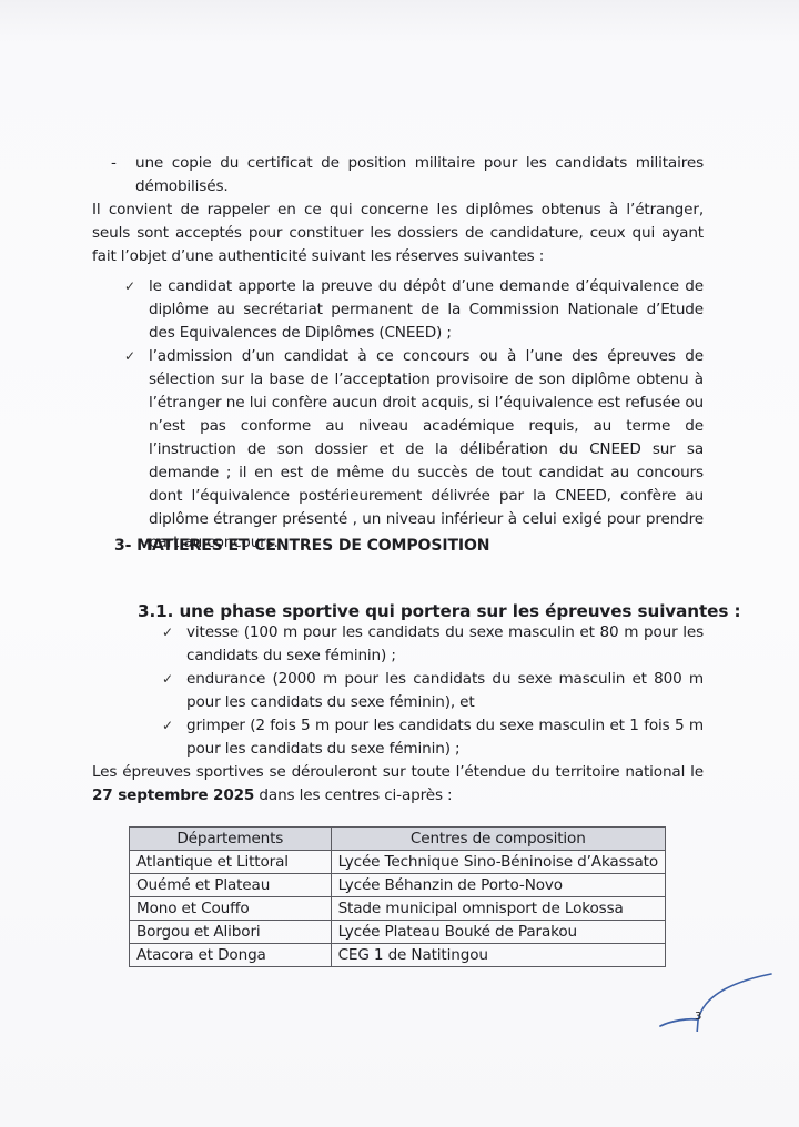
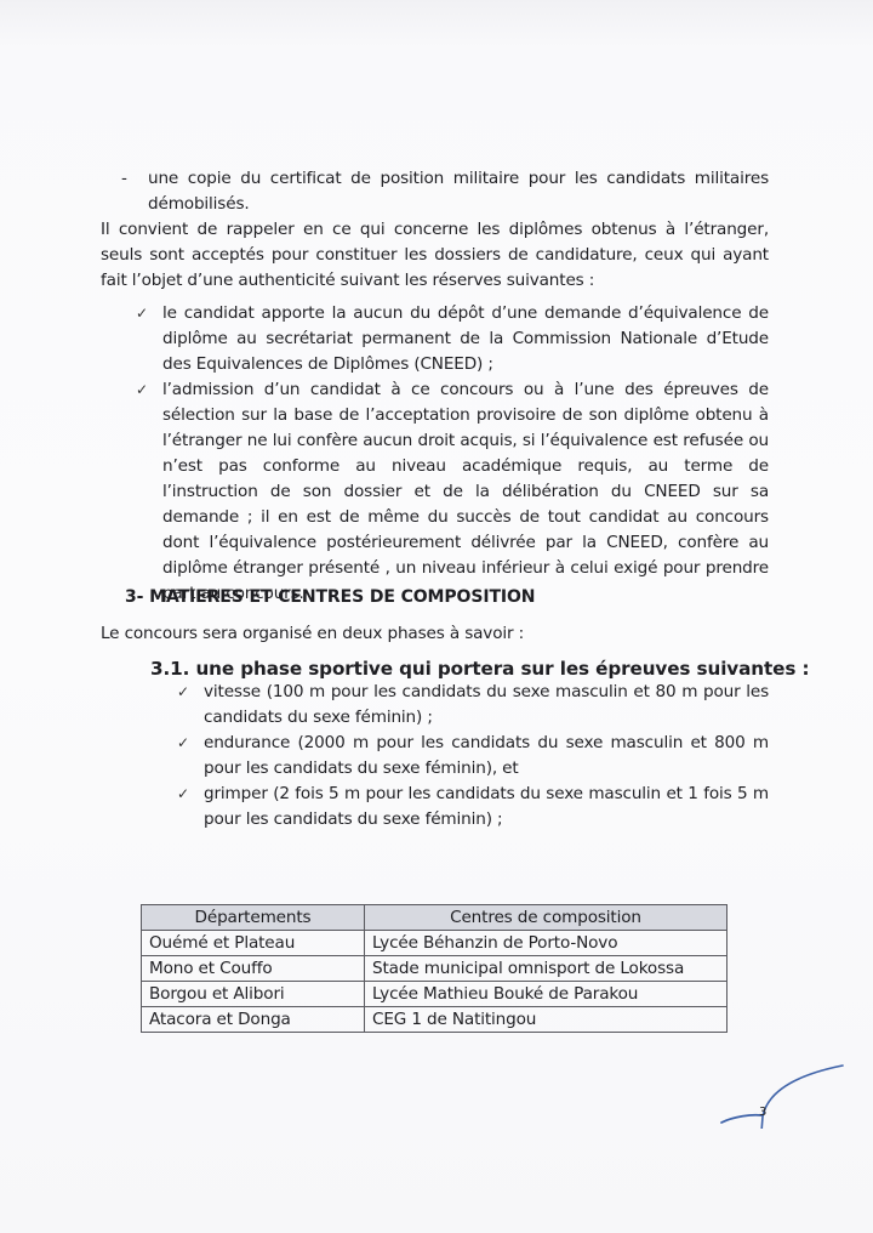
  -
  une copie du certificat de position militaire pour les candidats militaires démobilisés.
  Il convient de rappeler en ce qui concerne les diplômes obtenus à l’étranger, seuls sont acceptés pour constituer les dossiers de candidature, ceux qui ayant fait l’objet d’une authenticité suivant les réserves suivantes :
  ✓
- le candidat apporte la preuve du dépôt d’une demande d’équivalence de diplôme au secrétariat permanent de la Commission Nationale d’Etude des Equivalences de Diplômes (CNEED) ;
+ le candidat apporte la aucun du dépôt d’une demande d’équivalence de diplôme au secrétariat permanent de la Commission Nationale d’Etude des Equivalences de Diplômes (CNEED) ;
  ✓
  l’admission d’un candidat à ce concours ou à l’une des épreuves de sélection sur la base de l’acceptation provisoire de son diplôme obtenu à l’étranger ne lui confère aucun droit acquis, si l’équivalence est refusée ou n’est pas conforme au niveau académique requis, au terme de l’instruction de son dossier et de la délibération du CNEED sur sa demande ; il en est de même du succès de tout candidat au concours dont l’équivalence postérieurement délivrée par la CNEED, confère au diplôme étranger présenté , un niveau inférieur à celui exigé pour prendre part au concours.
  3- MATIERES ET CENTRES DE COMPOSITION
+ Le concours sera organisé en deux phases à savoir :
  3.1. une phase sportive qui portera sur les épreuves suivantes :
  ✓
  vitesse (100 m pour les candidats du sexe masculin et 80 m pour les candidats du sexe féminin) ;
  ✓
  endurance (2000 m pour les candidats du sexe masculin et 800 m pour les candidats du sexe féminin), et
  ✓
  grimper (2 fois 5 m pour les candidats du sexe masculin et 1 fois 5 m pour les candidats du sexe féminin) ;
- Les épreuves sportives se dérouleront sur toute l’étendue du territoire national le 27 septembre 2025 dans les centres ci-après :
  Départements	Centres de composition
- Atlantique et Littoral	Lycée Technique Sino-Béninoise d’Akassato
  Ouémé et Plateau	Lycée Béhanzin de Porto-Novo
  Mono et Couffo	Stade municipal omnisport de Lokossa
- Borgou et Alibori	Lycée Plateau Bouké de Parakou
+ Borgou et Alibori	Lycée Mathieu Bouké de Parakou
  Atacora et Donga	CEG 1 de Natitingou
  3
